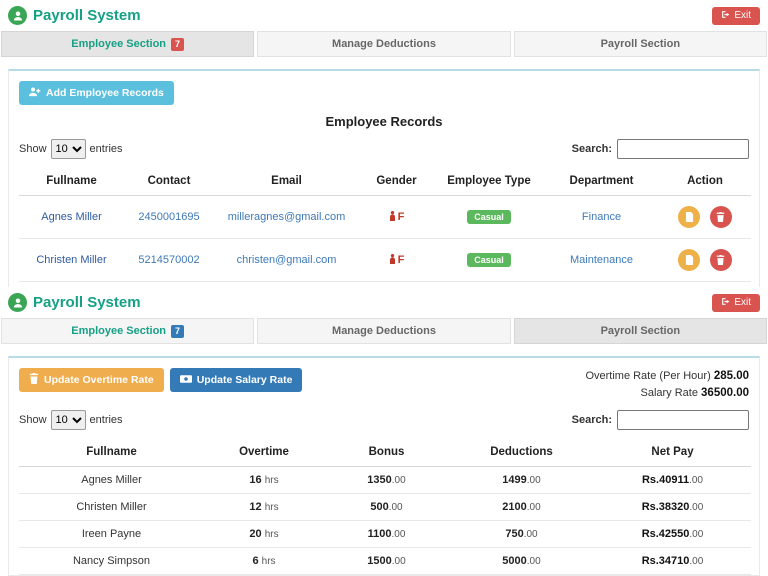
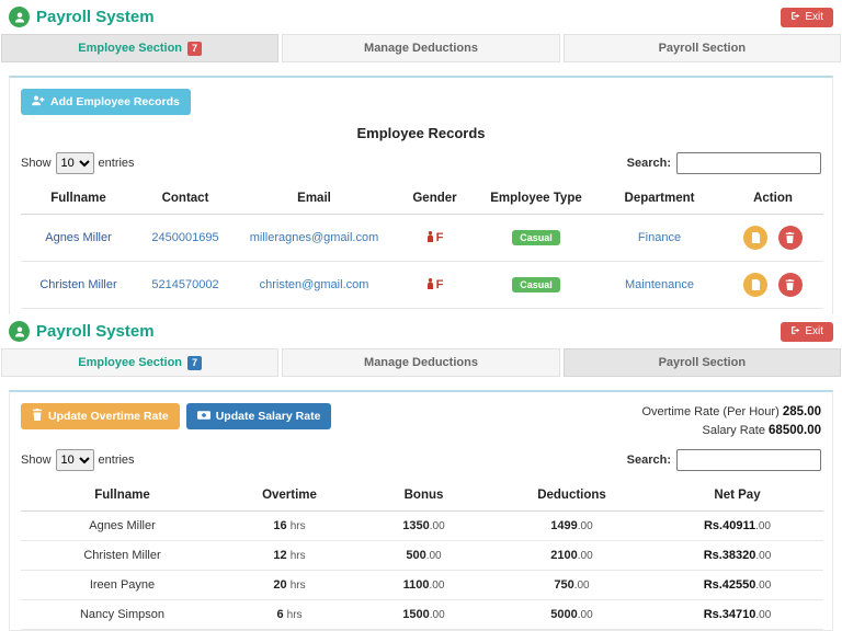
  Payroll System
  Exit
  Employee Section
  7
  Manage Deductions
  Payroll Section
  Add Employee Records
  Employee Records
  Show
  10
  entries
  Search:
  Fullname	Contact	Email	Gender	Employee Type	Department	Action
  Agnes Miller	2450001695	milleragnes@gmail.com	F	Casual	Finance
  Christen Miller	5214570002	christen@gmail.com	F	Casual	Maintenance
  Payroll System
  Exit
  Employee Section
  7
  Manage Deductions
  Payroll Section
  Update Overtime Rate
  Update Salary Rate
  Overtime Rate (Per Hour) 285.00
- Salary Rate 36500.00
+ Salary Rate 68500.00
  Show
  10
  entries
  Search:
  Fullname	Overtime	Bonus	Deductions	Net Pay
  Agnes Miller	16 hrs	1350.00	1499.00	Rs.40911.00
  Christen Miller	12 hrs	500.00	2100.00	Rs.38320.00
  Ireen Payne	20 hrs	1100.00	750.00	Rs.42550.00
  Nancy Simpson	6 hrs	1500.00	5000.00	Rs.34710.00
